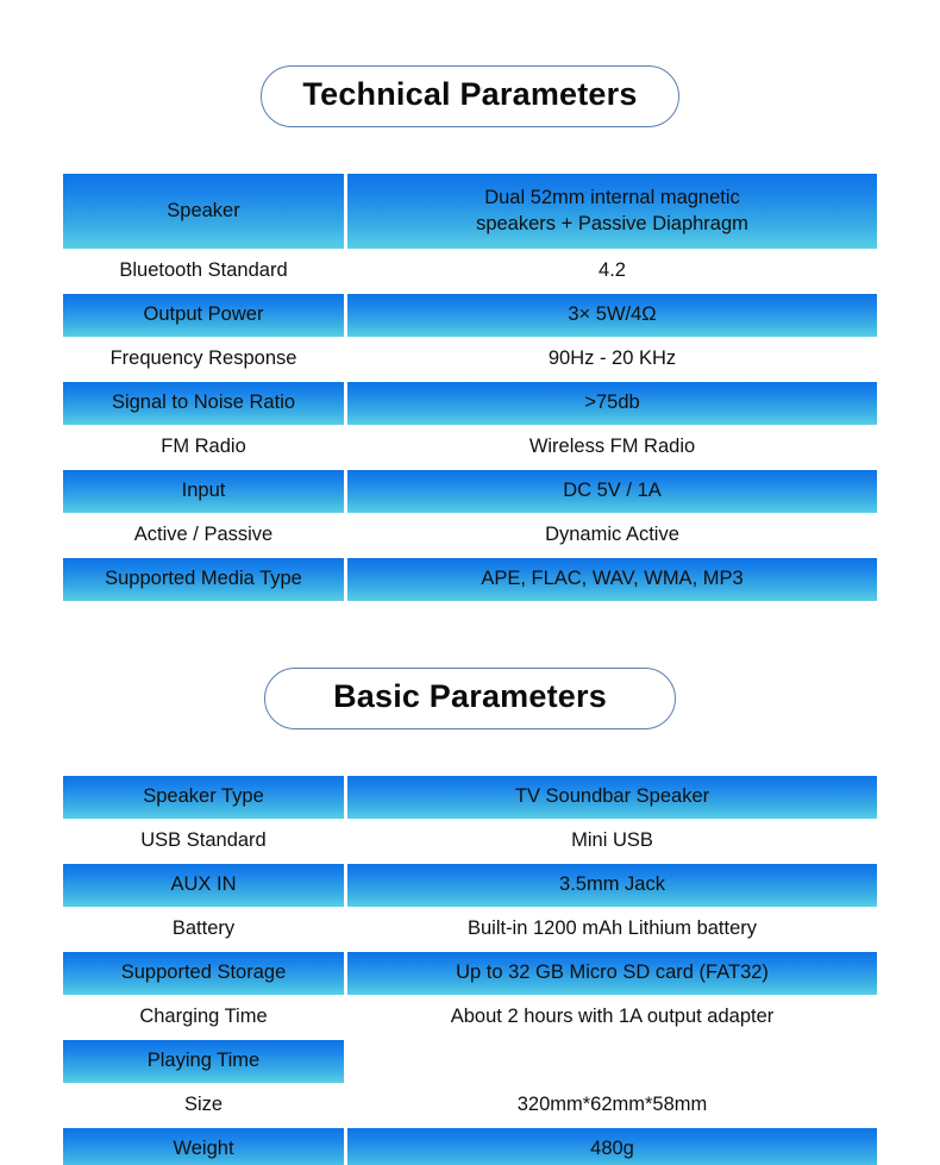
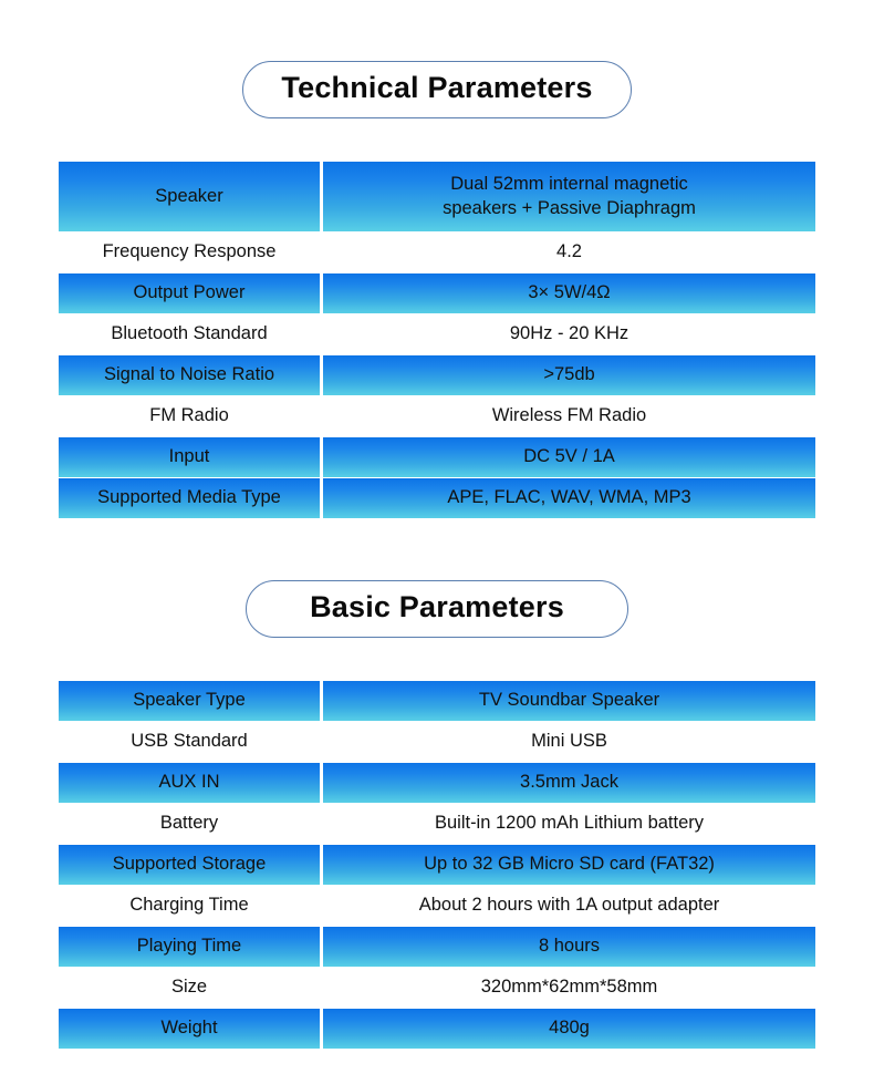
  Technical Parameters
  Speaker
  Dual 52mm internal magnetic
  speakers + Passive Diaphragm
- Bluetooth Standard
+ Frequency Response
  4.2
  Output Power
  3× 5W/4Ω
- Frequency Response
+ Bluetooth Standard
  90Hz - 20 KHz
  Signal to Noise Ratio
  >75db
  FM Radio
  Wireless FM Radio
  Input
  DC 5V / 1A
- Active / Passive
- Dynamic Active
  Supported Media Type
  APE, FLAC, WAV, WMA, MP3
  Basic Parameters
  Speaker Type
  TV Soundbar Speaker
  USB Standard
  Mini USB
  AUX IN
  3.5mm Jack
  Battery
  Built-in 1200 mAh Lithium battery
  Supported Storage
  Up to 32 GB Micro SD card (FAT32)
  Charging Time
  About 2 hours with 1A output adapter
  Playing Time
+ 8 hours
  Size
  320mm*62mm*58mm
  Weight
  480g
